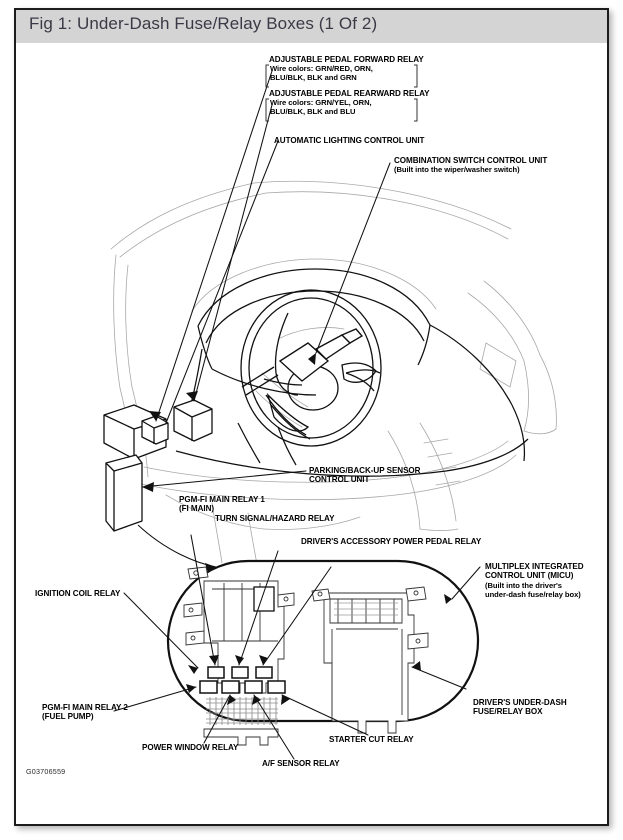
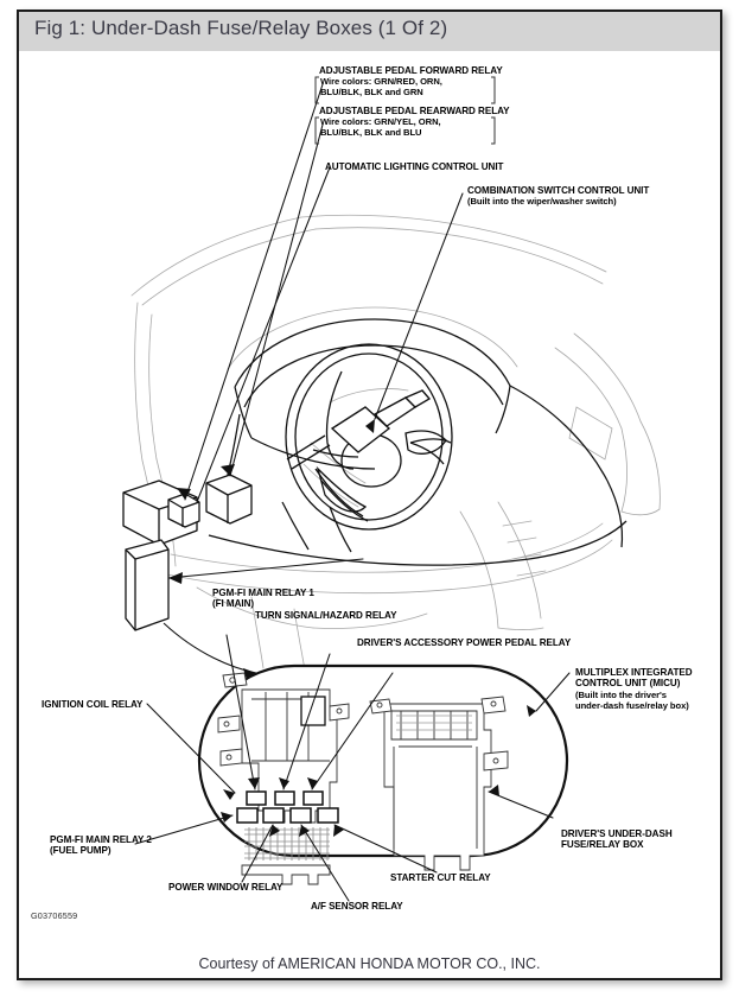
  Fig 1: Under-Dash Fuse/Relay Boxes (1 Of 2)
  ADJUSTABLE PEDAL FORWARD RELAY
  Wire colors: GRN/RED, ORN,
  BLU/BLK, BLK and GRN
  ADJUSTABLE PEDAL REARWARD RELAY
  Wire colors: GRN/YEL, ORN,
  BLU/BLK, BLK and BLU
  AUTOMATIC LIGHTING CONTROL UNIT
  COMBINATION SWITCH CONTROL UNIT
  (Built into the wiper/washer switch)
- PARKING/BACK-UP SENSOR
- CONTROL UNIT
  PGM-FI MAIN RELAY 1
  (FI MAIN)
  TURN SIGNAL/HAZARD RELAY
  DRIVER'S ACCESSORY POWER PEDAL RELAY
  MULTIPLEX INTEGRATED
  CONTROL UNIT (MICU)
  (Built into the driver's
  under-dash fuse/relay box)
  IGNITION COIL RELAY
  PGM-FI MAIN RELAY 2
  (FUEL PUMP)
  DRIVER'S UNDER-DASH
  FUSE/RELAY BOX
  POWER WINDOW RELAY
  A/F SENSOR RELAY
  STARTER CUT RELAY
  G03706559
+ Courtesy of AMERICAN HONDA MOTOR CO., INC.
